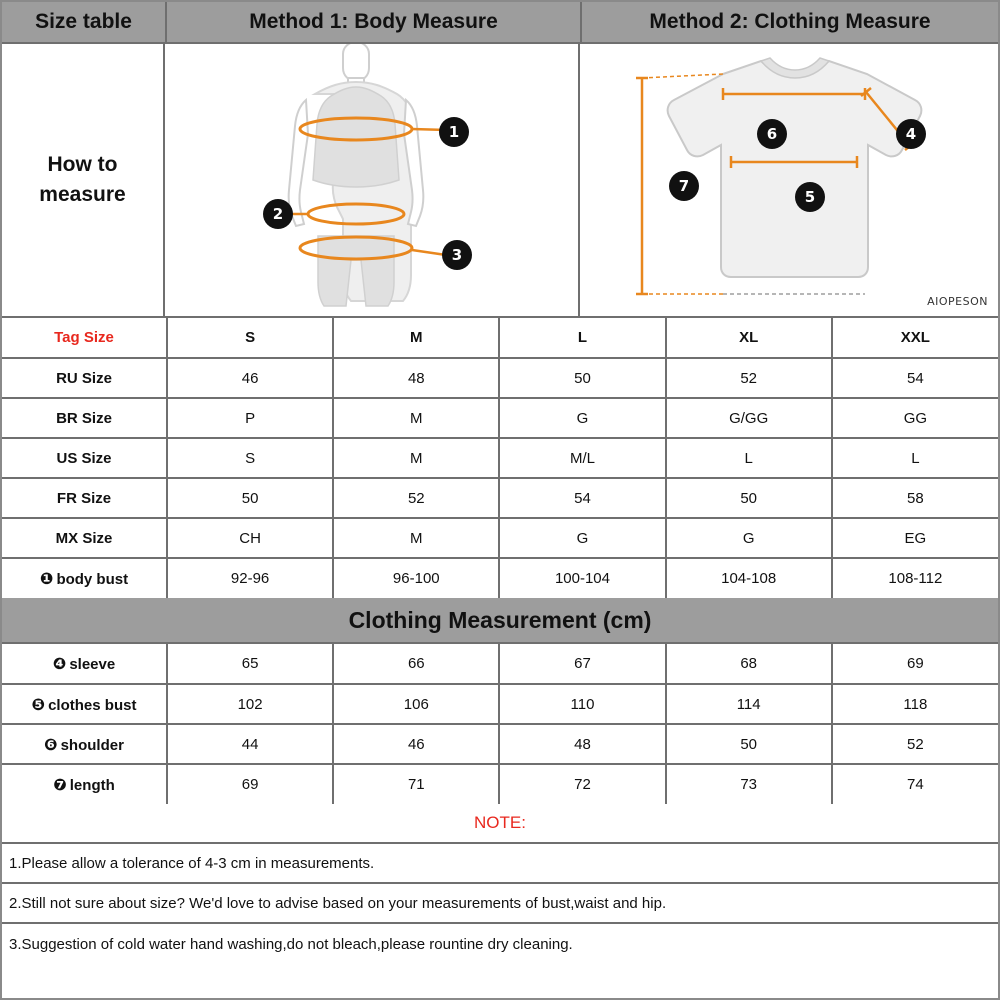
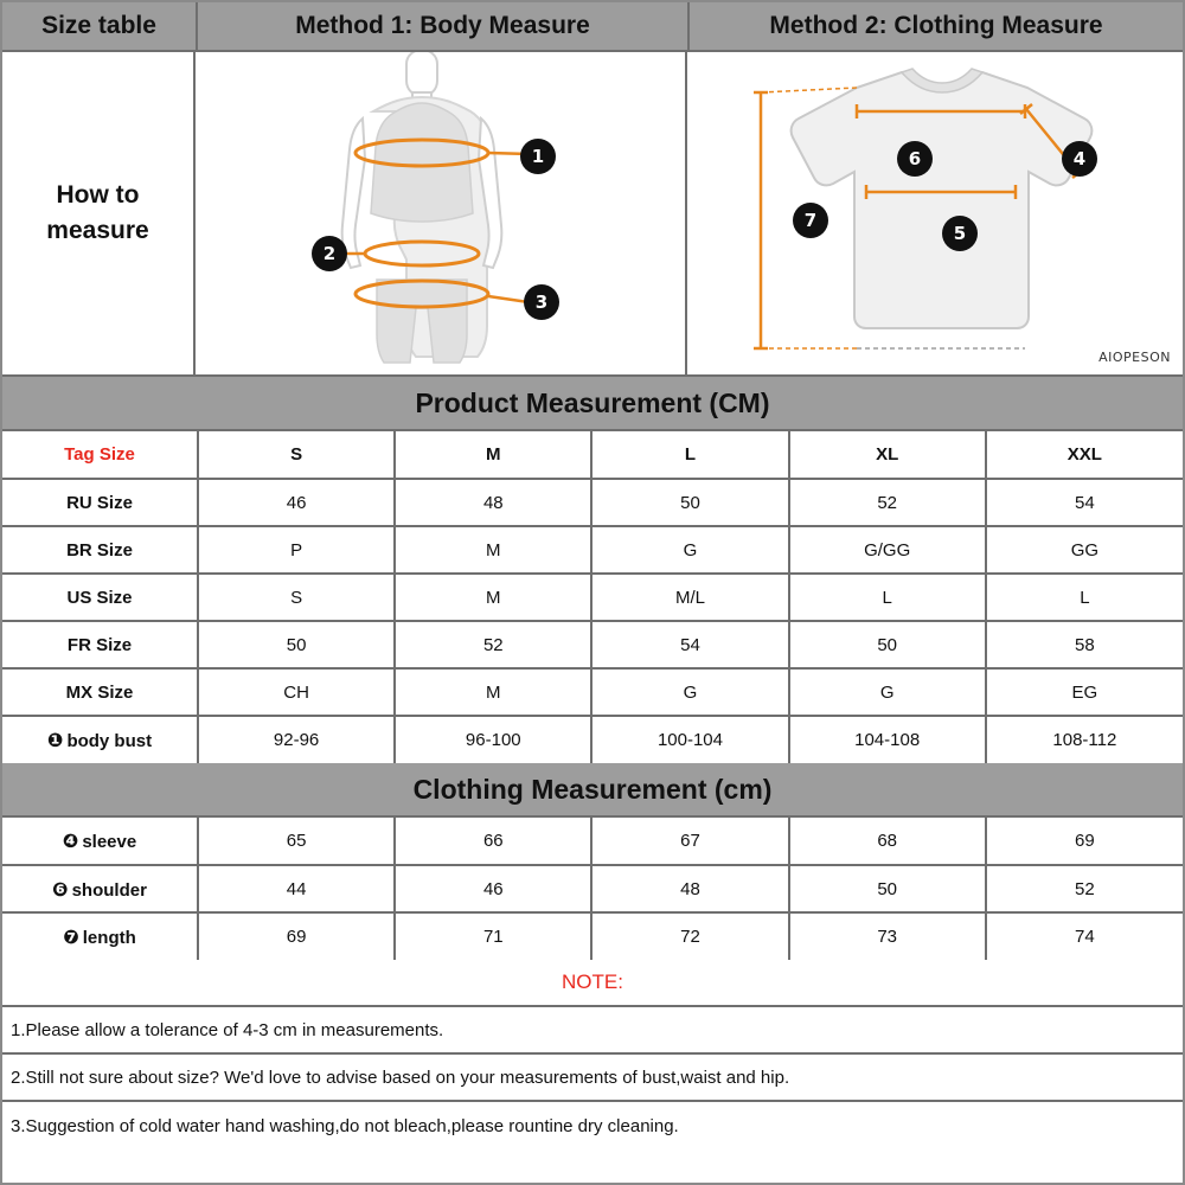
  Size table
  Method 1: Body Measure
  Method 2: Clothing Measure
  How to
  measure
  1
  2
  3
  6
  4
  5
  7
  AIOPESON
+ Product Measurement (CM)
  Tag Size	S	M	L	XL	XXL
  RU Size	46	48	50	52	54
  BR Size	P	M	G	G/GG	GG
  US Size	S	M	M/L	L	L
  FR Size	50	52	54	50	58
  MX Size	CH	M	G	G	EG
  ❶ body bust	92-96	96-100	100-104	104-108	108-112
  Clothing Measurement (cm)
  ❹ sleeve	65	66	67	68	69
- ❺ clothes bust	102	106	110	114	118
  ❻ shoulder	44	46	48	50	52
  ❼ length	69	71	72	73	74
  NOTE:
  1.Please allow a tolerance of 4-3 cm in measurements.
  2.Still not sure about size? We'd love to advise based on your measurements of bust,waist and hip.
  3.Suggestion of cold water hand washing,do not bleach,please rountine dry cleaning.
